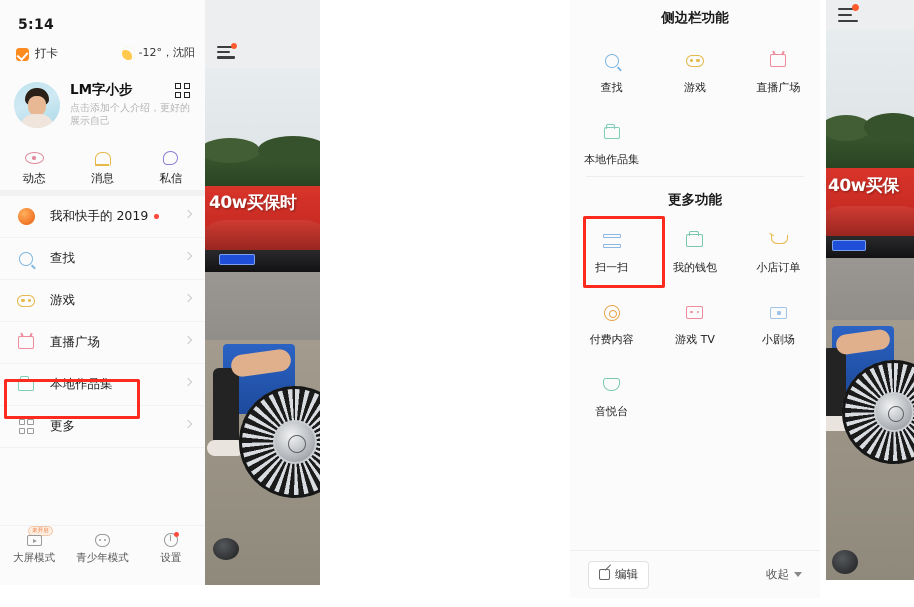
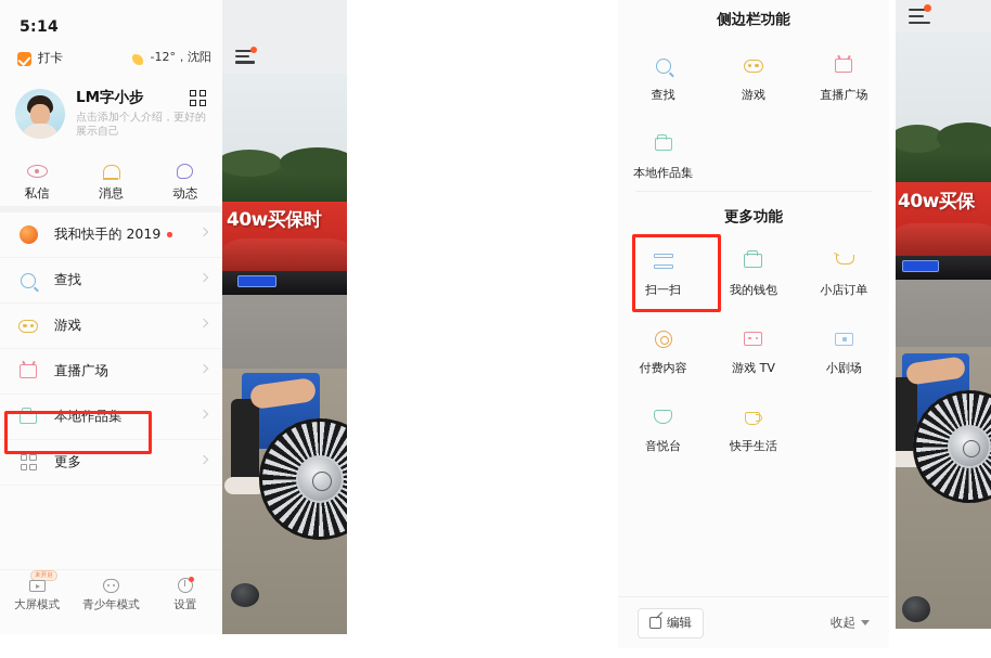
  5:14
  打卡
  -12°，沈阳
  LM字小步
  点击添加个人介绍，更好的展示自己
- 动态
+ 私信
  消息
- 私信
+ 动态
  我和快手的 2019
  查找
  游戏
  直播广场
  本地作品集
  更多
  大屏模式
  青少年模式
  设置
  40w买保时
  侧边栏功能
  查找
  游戏
  直播广场
  本地作品集
  更多功能
  扫一扫
  我的钱包
  小店订单
  付费内容
  游戏 TV
  小剧场
  音悦台
+ 快手生活
  编辑
  收起
  40w买保
